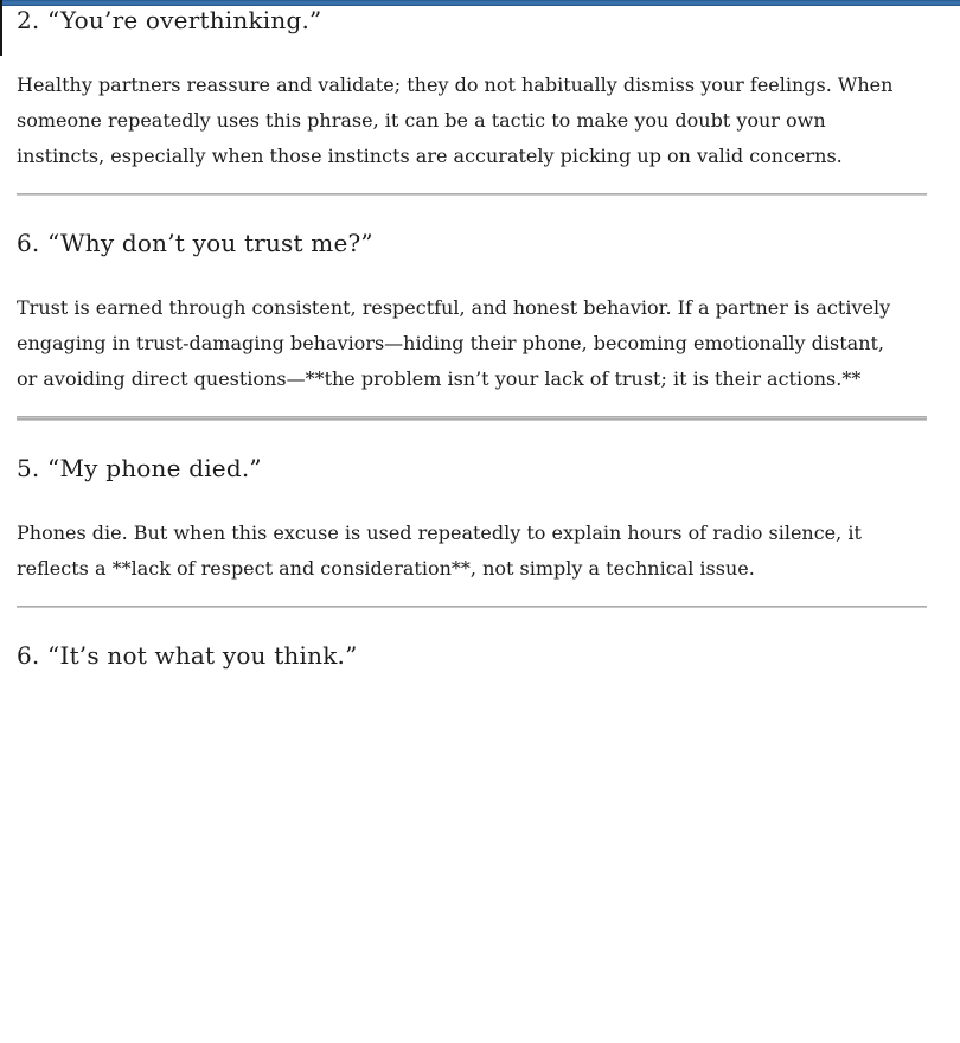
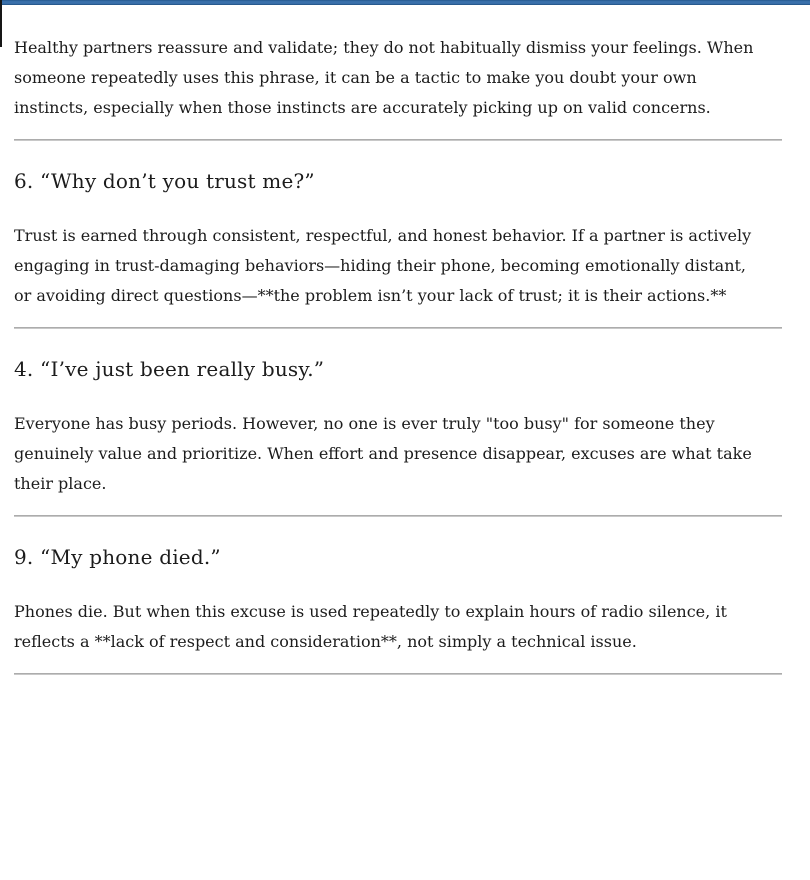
- 2. “You’re overthinking.”
  Healthy partners reassure and validate; they do not habitually dismiss your feelings. When
  someone repeatedly uses this phrase, it can be a tactic to make you doubt your own
  instincts, especially when those instincts are accurately picking up on valid concerns.
  6. “Why don’t you trust me?”
  Trust is earned through consistent, respectful, and honest behavior. If a partner is actively
  engaging in trust-damaging behaviors—hiding their phone, becoming emotionally distant,
  or avoiding direct questions—**the problem isn’t your lack of trust; it is their actions.**
+ 4. “I’ve just been really busy.”
+ Everyone has busy periods. However, no one is ever truly "too busy" for someone they
+ genuinely value and prioritize. When effort and presence disappear, excuses are what take
+ their place.
- 5. “My phone died.”
+ 9. “My phone died.”
  Phones die. But when this excuse is used repeatedly to explain hours of radio silence, it
  reflects a **lack of respect and consideration**, not simply a technical issue.
- 6. “It’s not what you think.”
